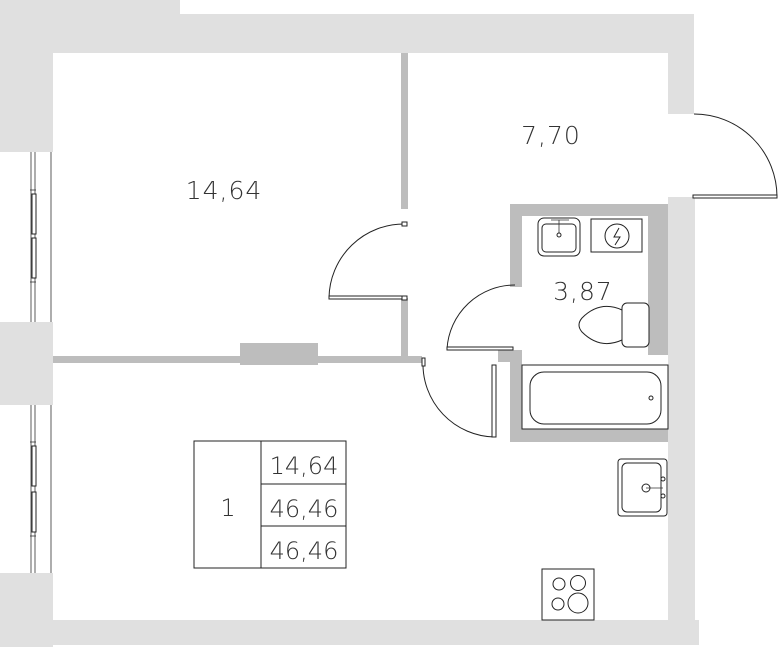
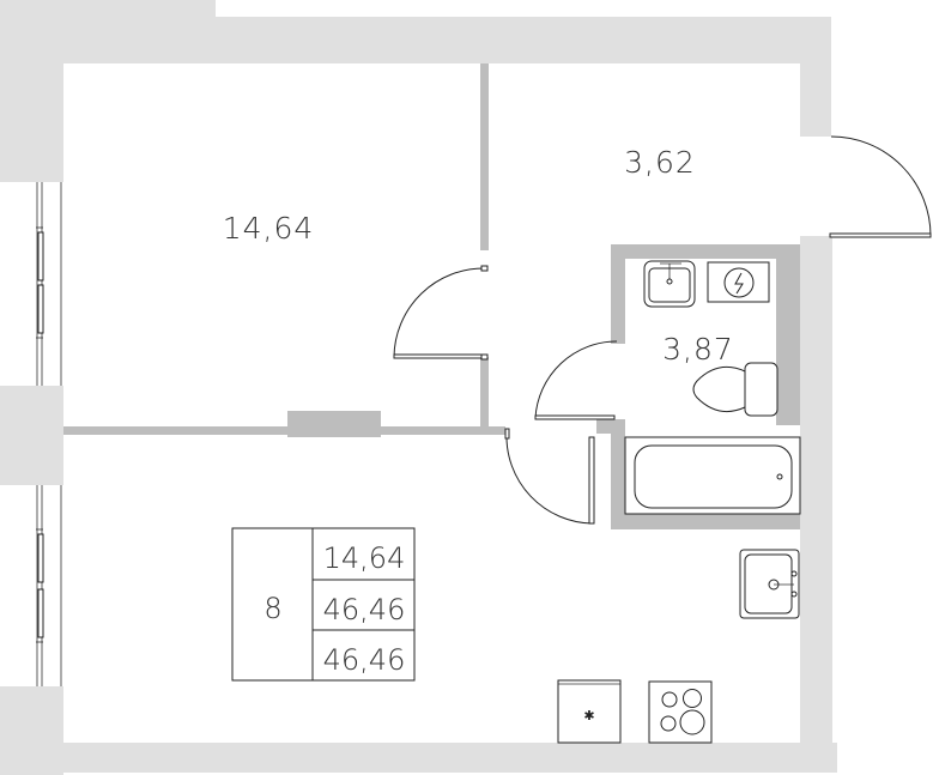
+ ✱
  14,64
- 7,70
+ 3,62
  3,87
- 1
+ 8
  14,64
  46,46
  46,46
